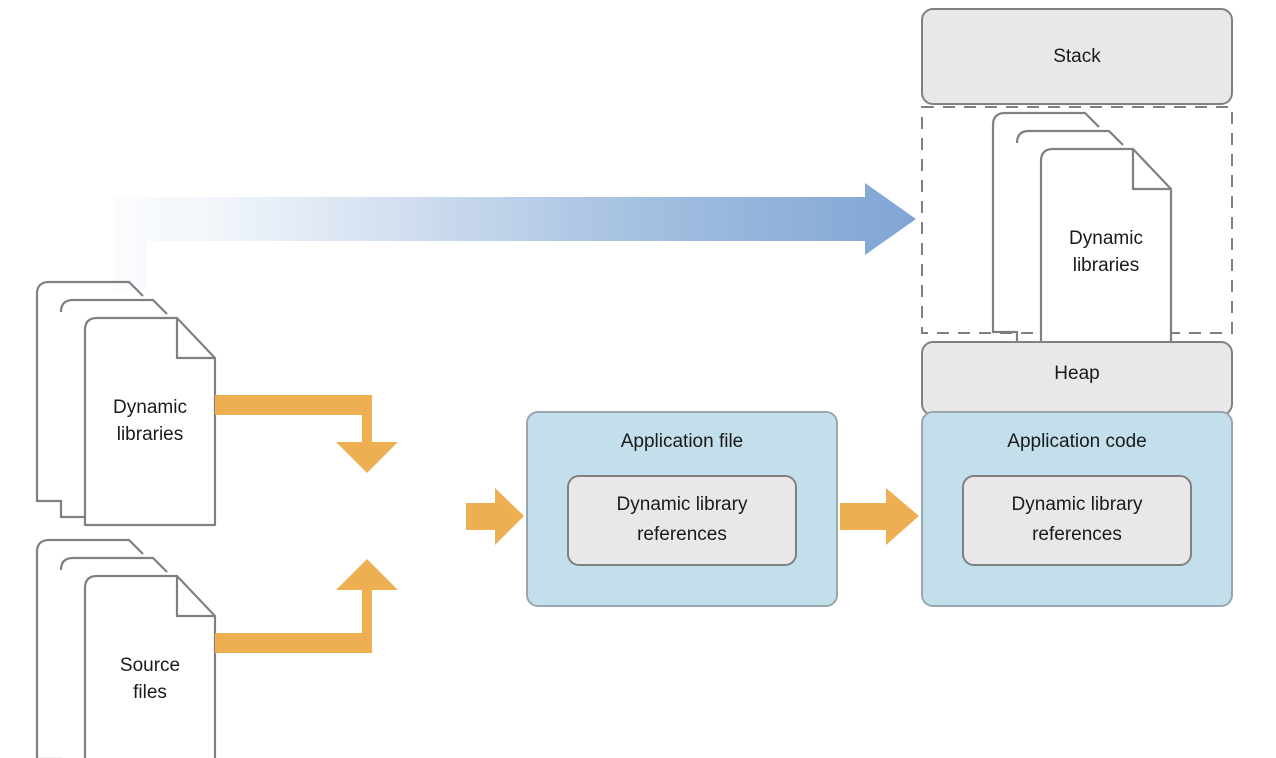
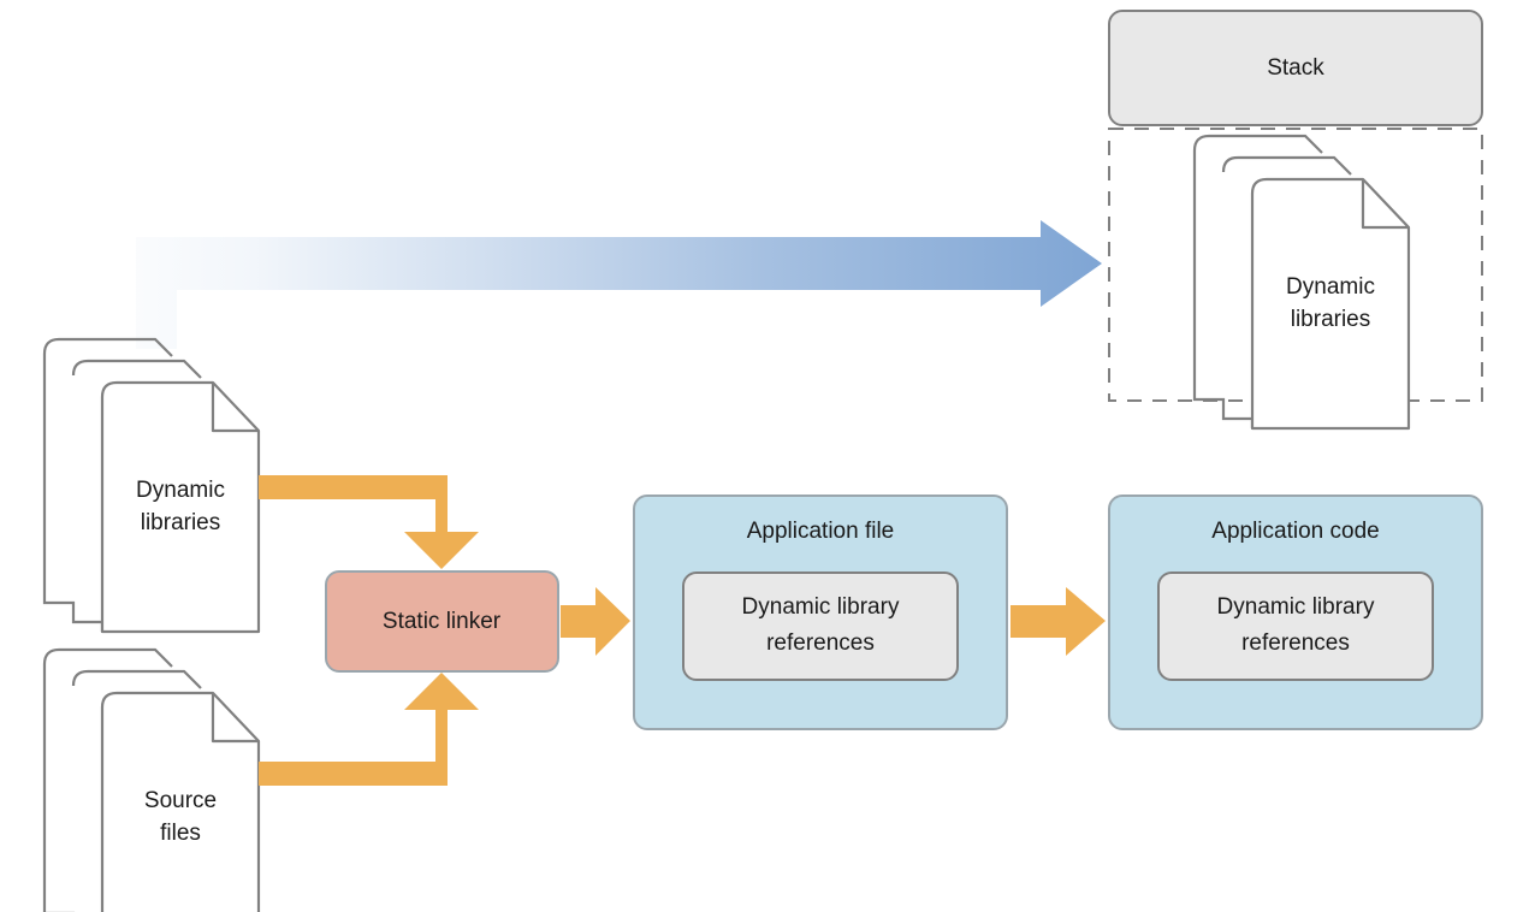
  Stack
  Dynamic
  libraries
- Heap
  Application code
  Dynamic library
  references
  Application file
  Dynamic library
  references
+ Static linker
  Dynamic
  libraries
  Source
  files
